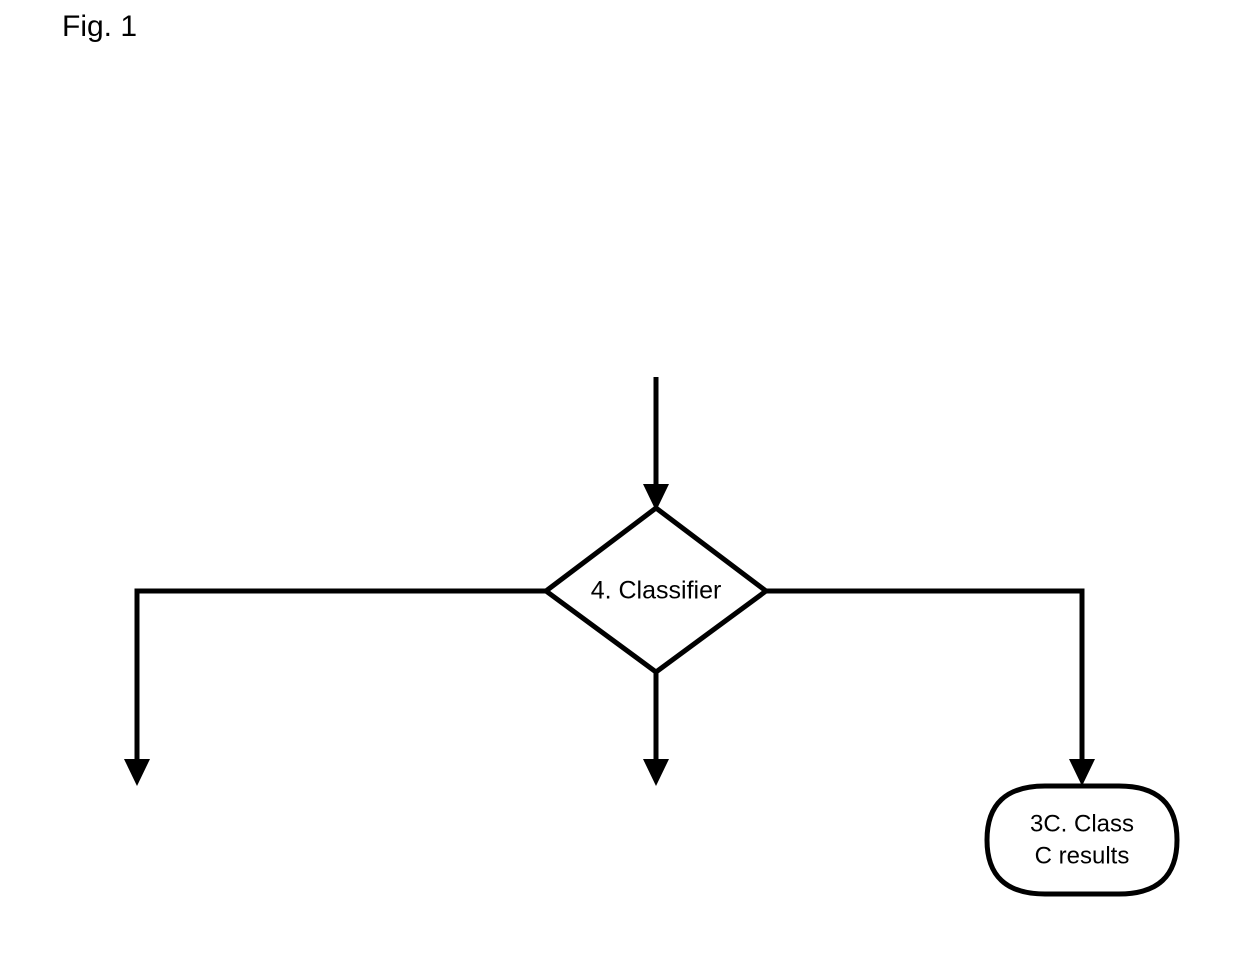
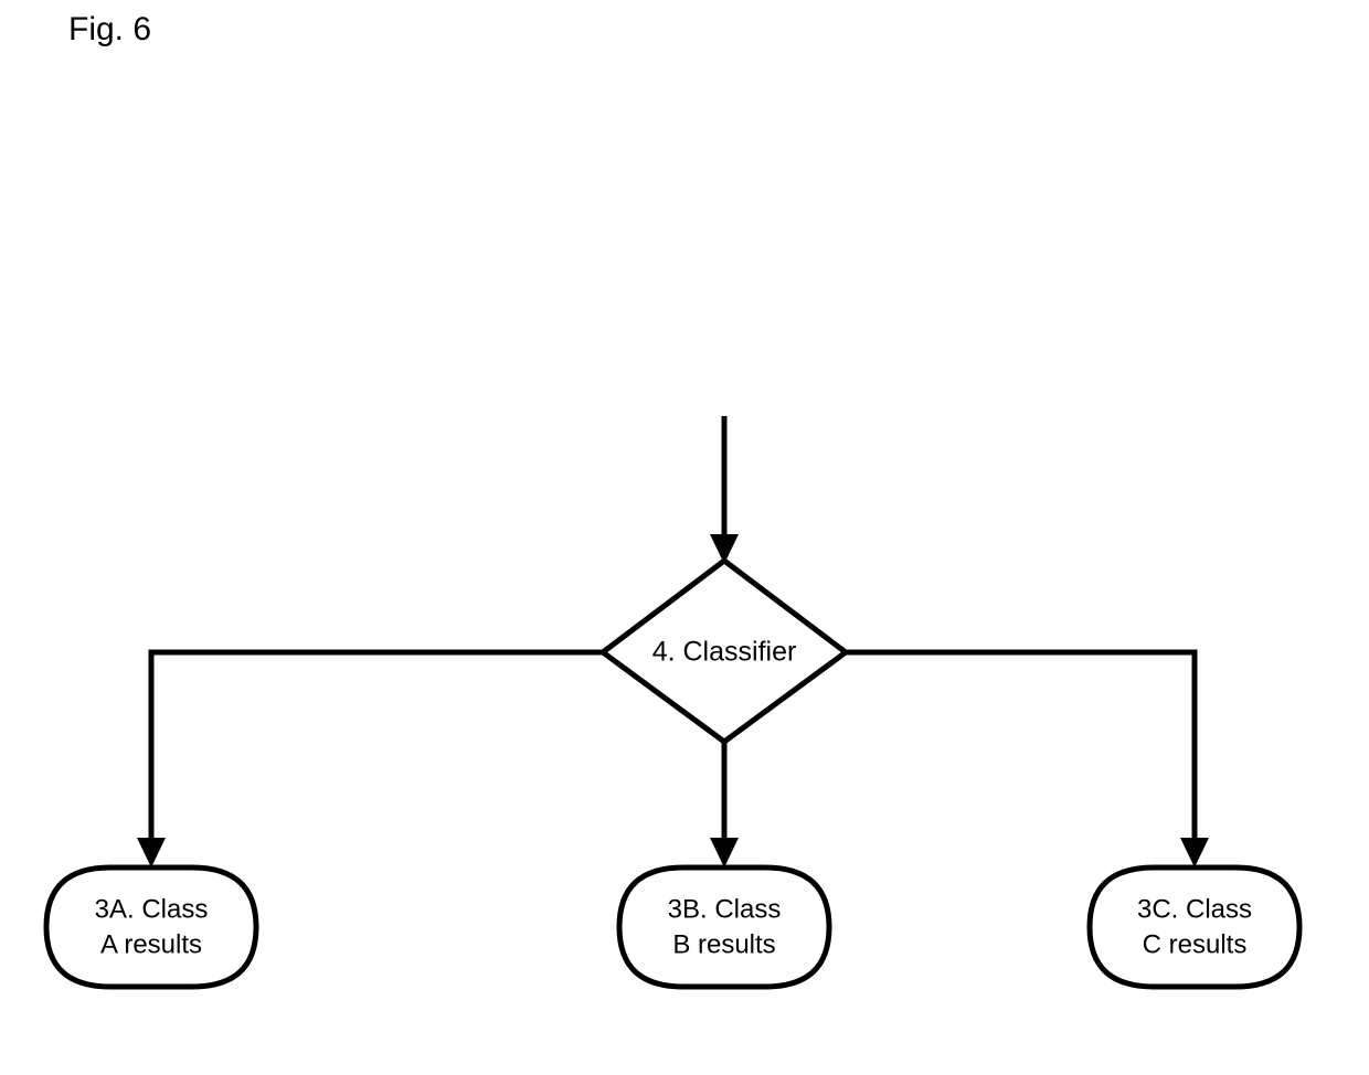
- Fig. 1
+ Fig. 6
  4. Classifier
+ 3A. Class
+ A results
+ 3B. Class
+ B results
  3C. Class
  C results
